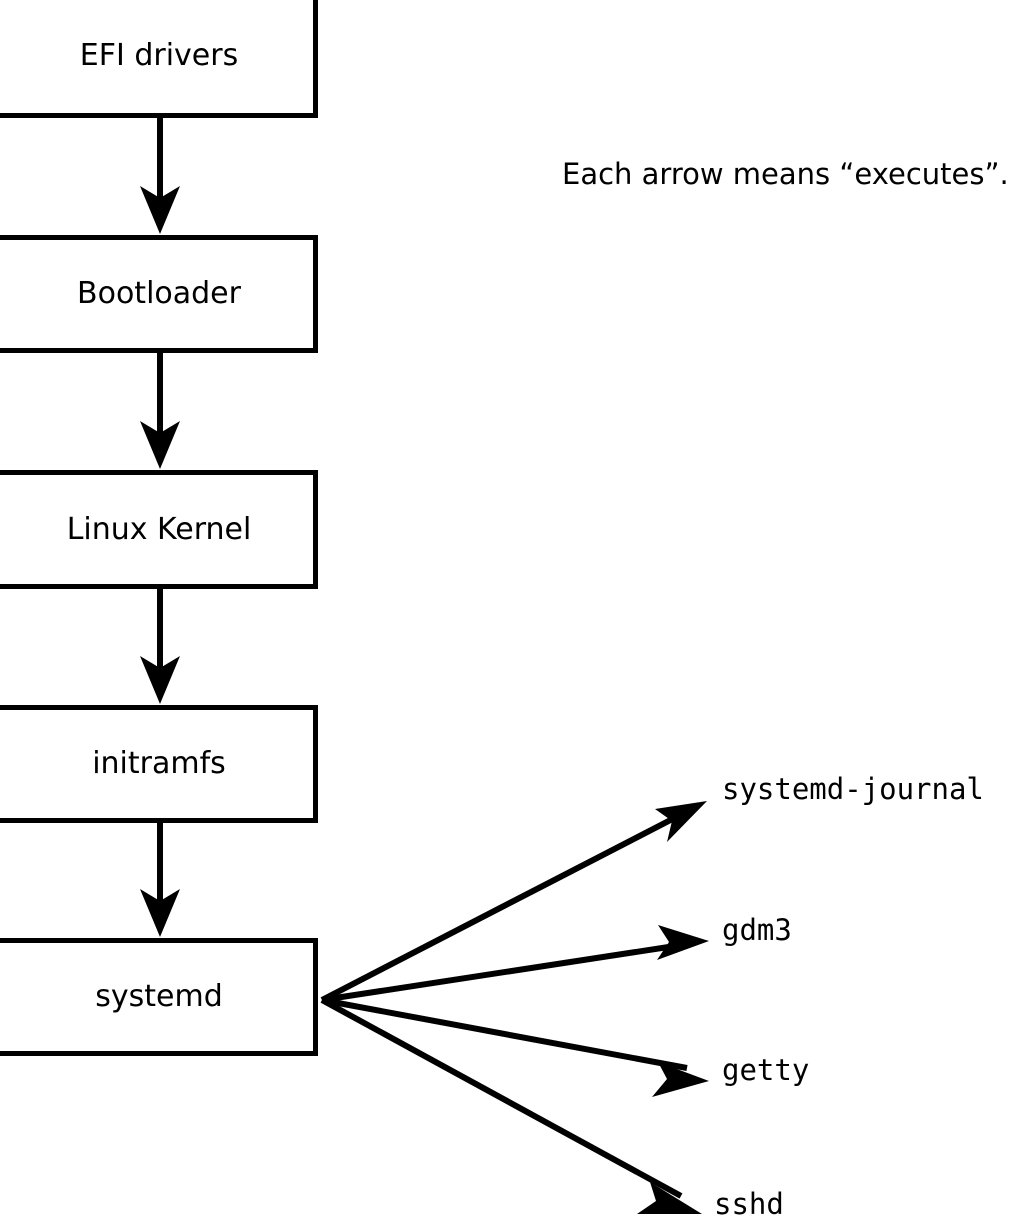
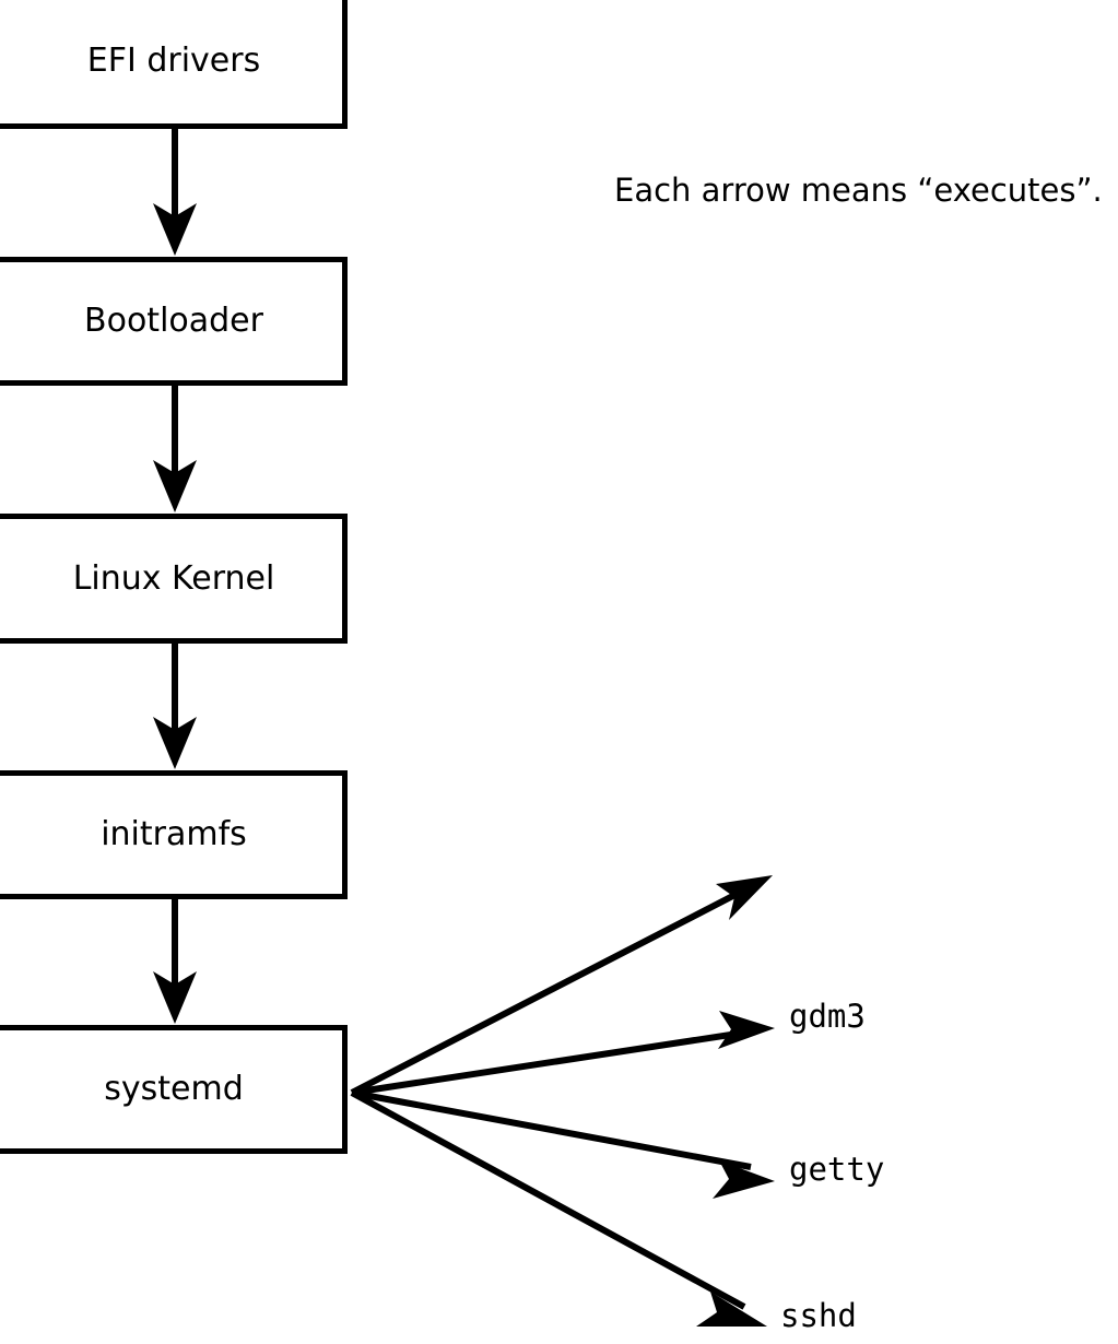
  EFI drivers
  Bootloader
  Linux Kernel
  initramfs
  systemd
  Each arrow means “executes”.
- systemd-journal
  gdm3
  getty
  sshd
